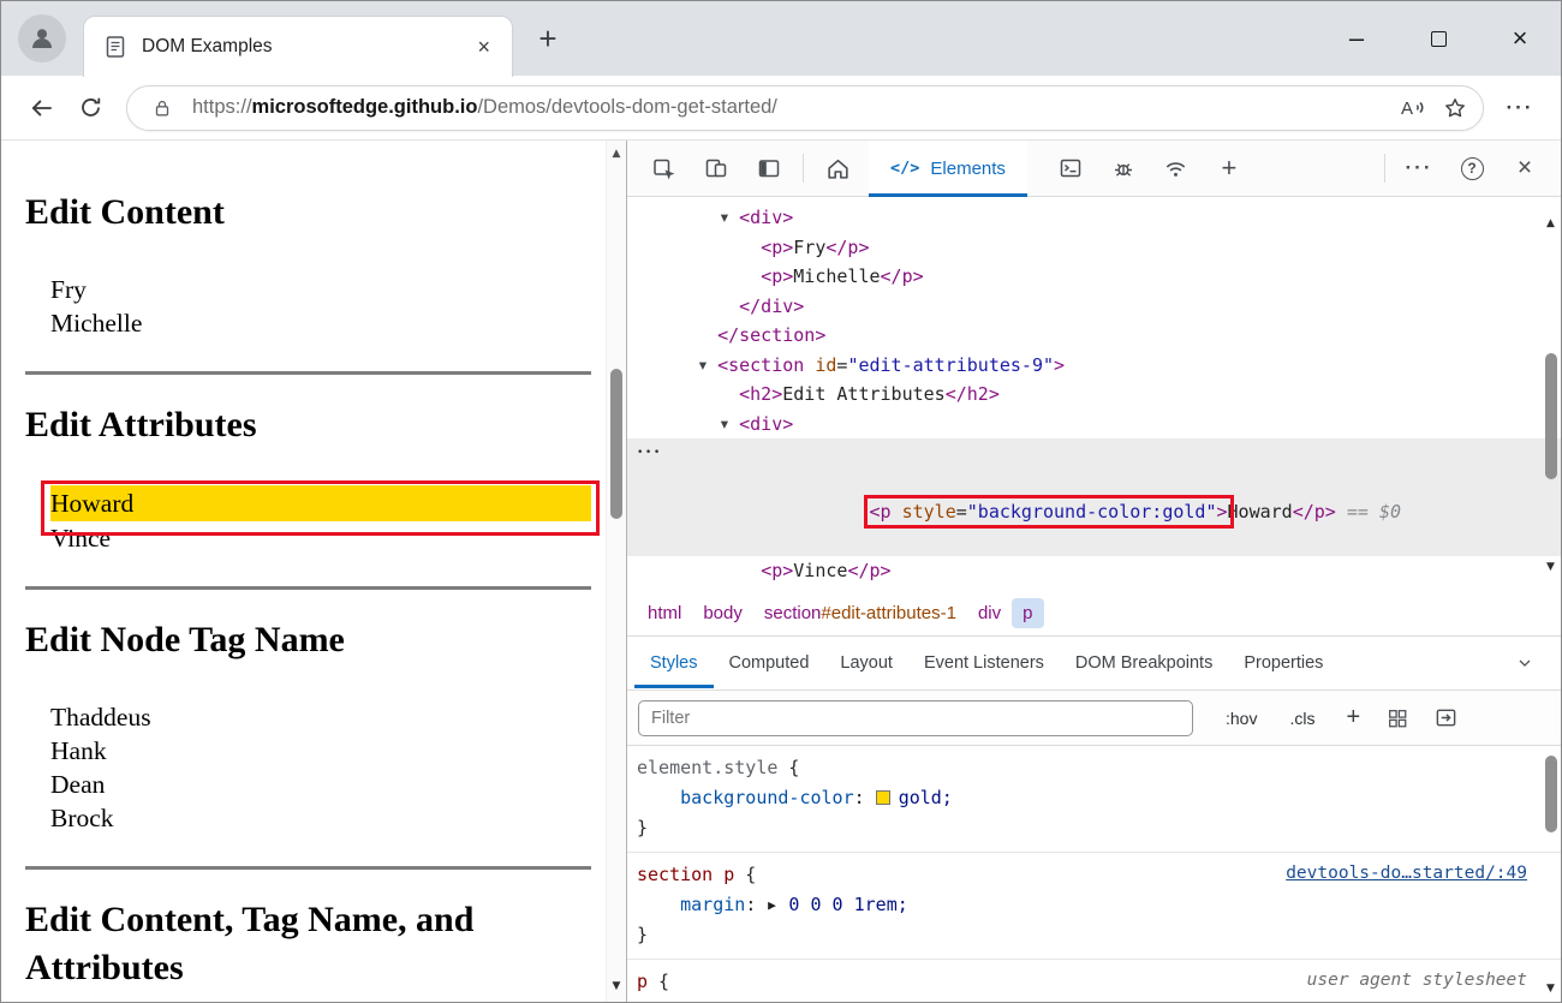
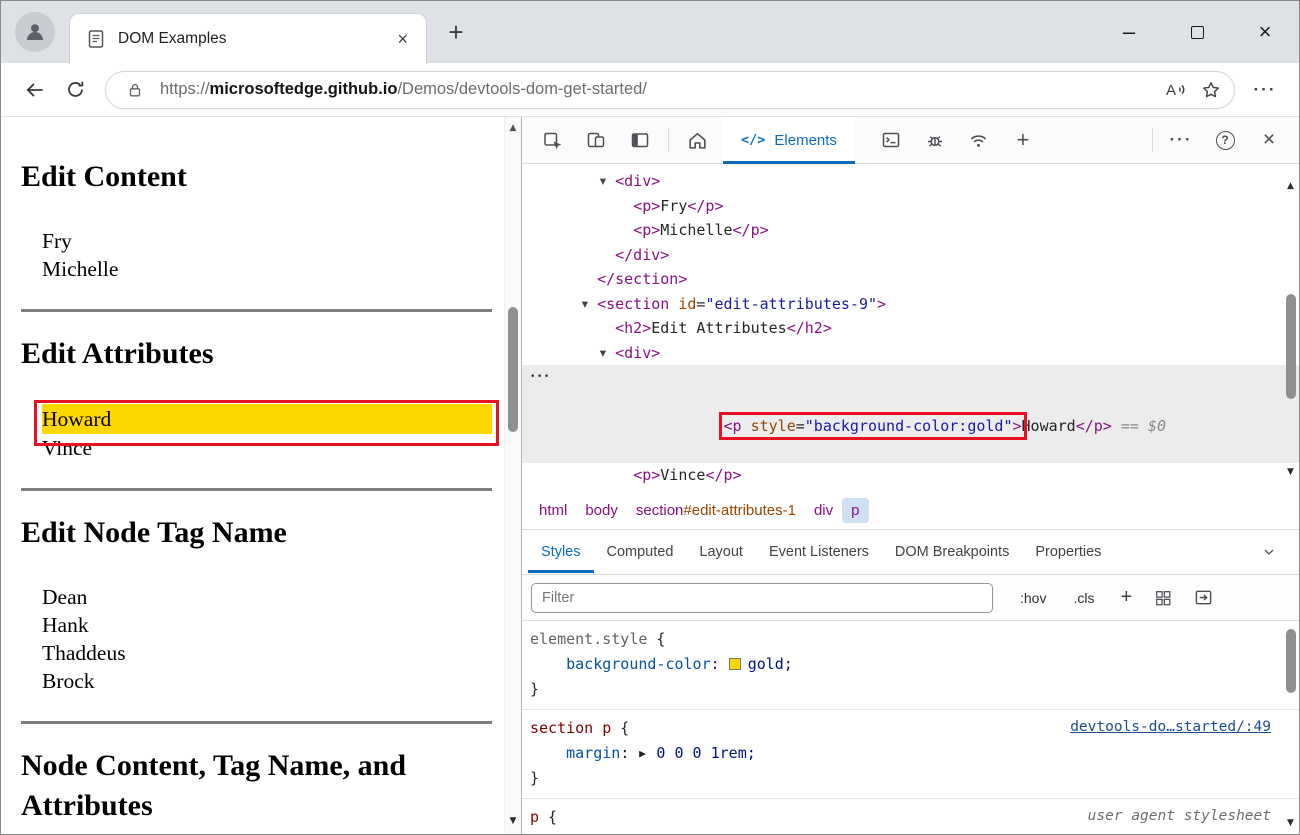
  DOM Examples
  ×
  +
  –
  ×
  https://microsoftedge.github.io/Demos/devtools-dom-get-started/
  A
  ···
  Edit Content
  Fry
  Michelle
  Edit Attributes
  Howard
  Vince
  Edit Node Tag Name
- Thaddeus
+ Dean
  Hank
- Dean
+ Thaddeus
  Brock
- Edit Content, Tag Name, and Attributes
+ Node Content, Tag Name, and Attributes
  ▲
  ▼
  </>
  Elements
  +
  ···
  ?
  ×
  ▼ <div>
  <p>Fry</p>
  <p>Michelle</p>
  </div>
  </section>
  ▼ <section id="edit-attributes-9">
  <h2>Edit Attributes</h2>
  ▼ <div>
  •••
  <p style="background-color:gold">Howard</p> == $0
  <p>Vince</p>
  ▲
  ▼
  html
  body
  section#edit-attributes-1
  div
  p
  Styles
  Computed
  Layout
  Event Listeners
  DOM Breakpoints
  Properties
  Filter
  :hov
  .cls
  +
  element.style {
  background-color: gold;
  }
  devtools-do…started/:49
  section p {
  margin: ▶ 0 0 0 1rem;
  }
  user agent stylesheet
  p {
  ▼
